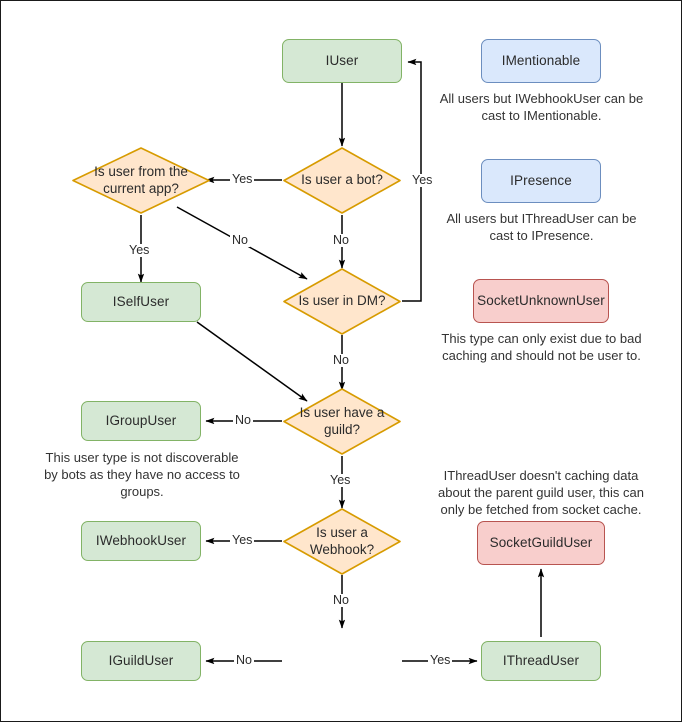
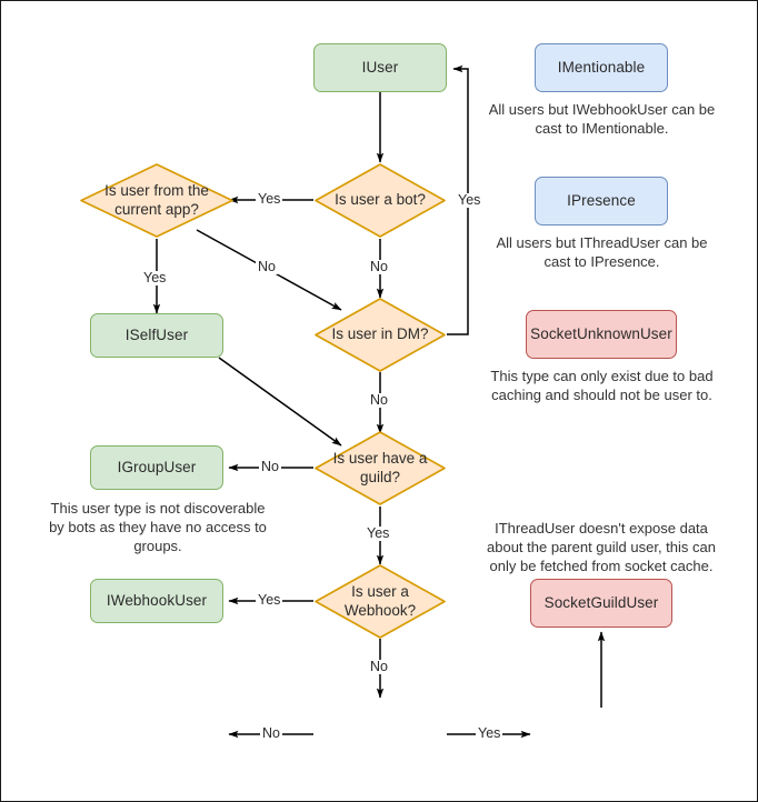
  Yes
  No
  Yes
  Yes
  No
  No
  No
  Yes
  Yes
  No
  No
  Yes
  IUser
  ISelfUser
  IGroupUser
  IWebhookUser
- IGuildUser
- IThreadUser
  IMentionable
  IPresence
  SocketUnknownUser
  SocketGuildUser
  Is user a bot?
  Is user from the current app?
  Is user in DM?
  Is user have a guild?
  Is user a Webhook?
  All users but IWebhookUser can be cast to IMentionable.
  All users but IThreadUser can be cast to IPresence.
  This type can only exist due to bad caching and should not be user to.
  This user type is not discoverable by bots as they have no access to groups.
- IThreadUser doesn't caching data about the parent guild user, this can only be fetched from socket cache.
+ IThreadUser doesn't expose data about the parent guild user, this can only be fetched from socket cache.
